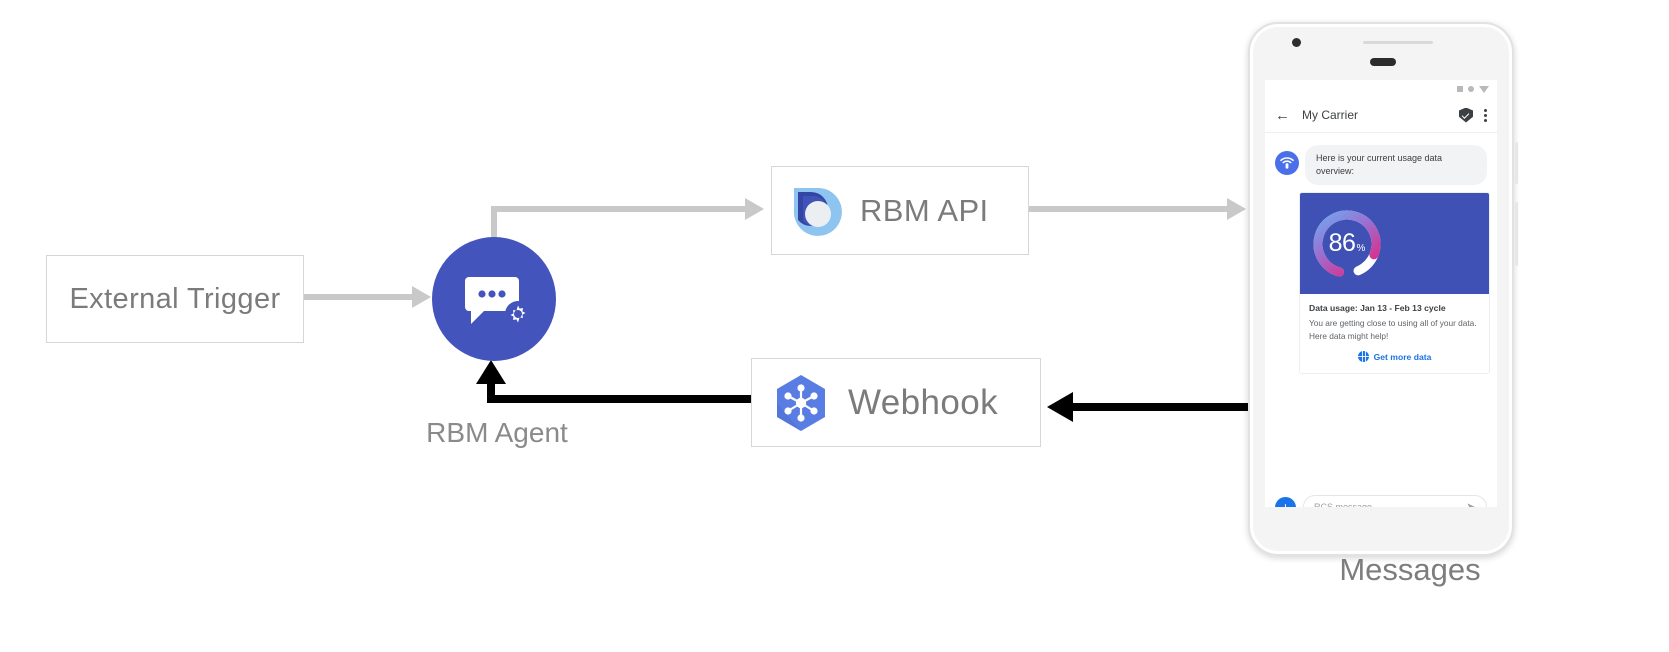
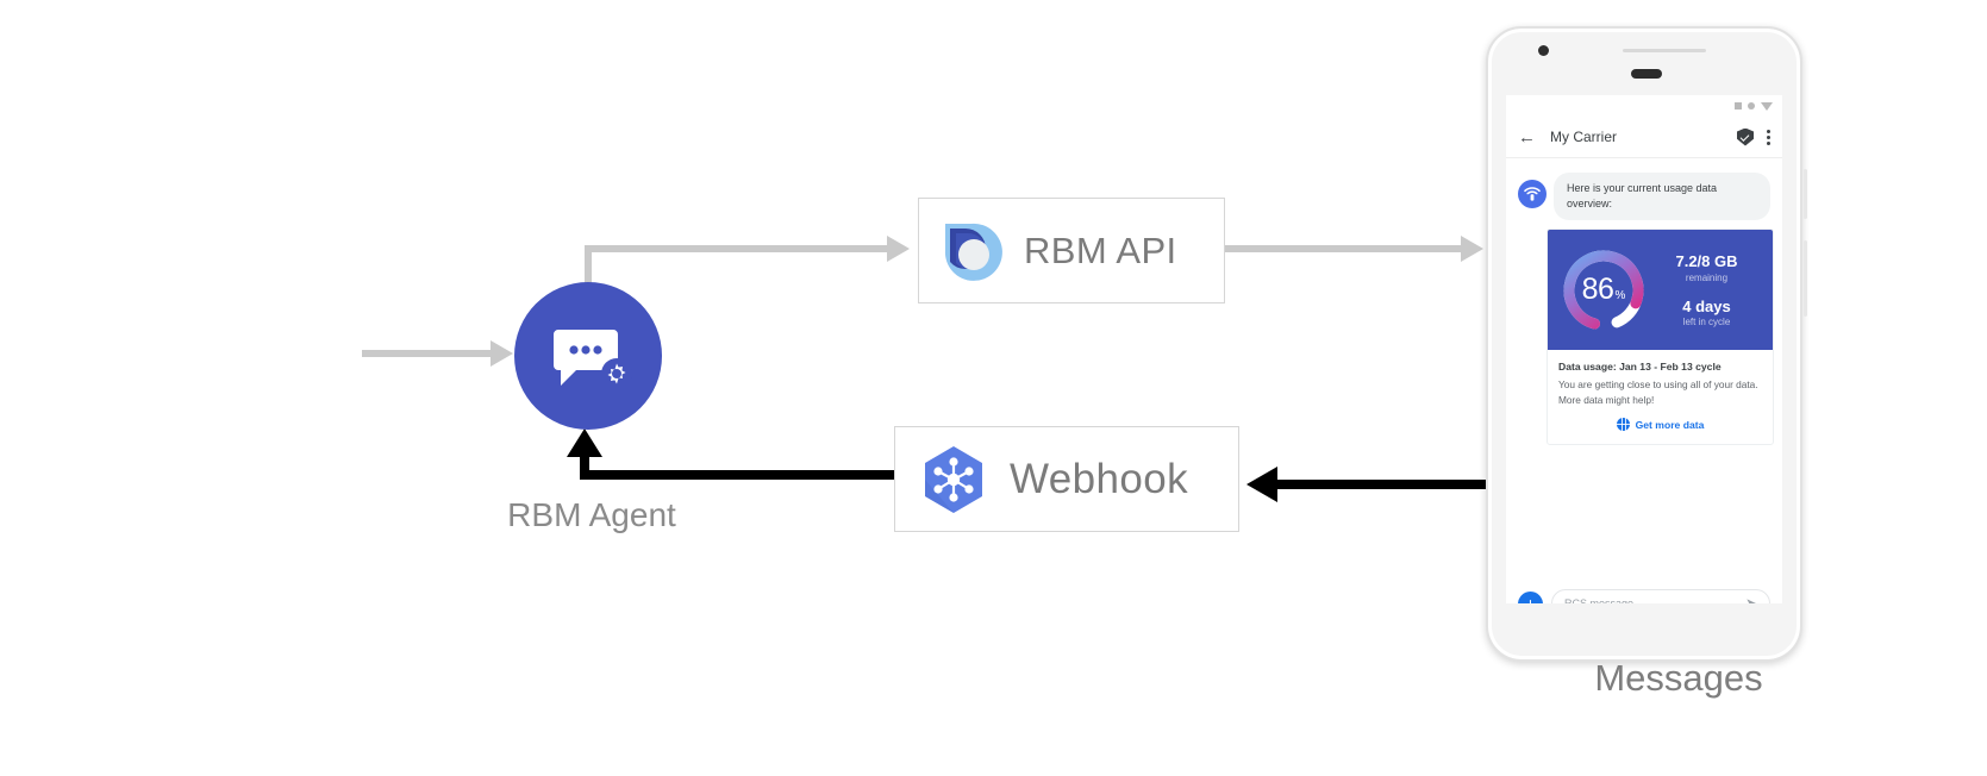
- External Trigger
  RBM Agent
  RBM API
  Webhook
  ←
  My Carrier
  Here is your current usage data overview:
  86
  %
+ 7.2/8 GB
+ remaining
+ 4 days
+ left in cycle
  Data usage: Jan 13 - Feb 13 cycle
- You are getting close to using all of your data. Here data might help!
+ You are getting close to using all of your data. More data might help!
  Get more data
  Messages
